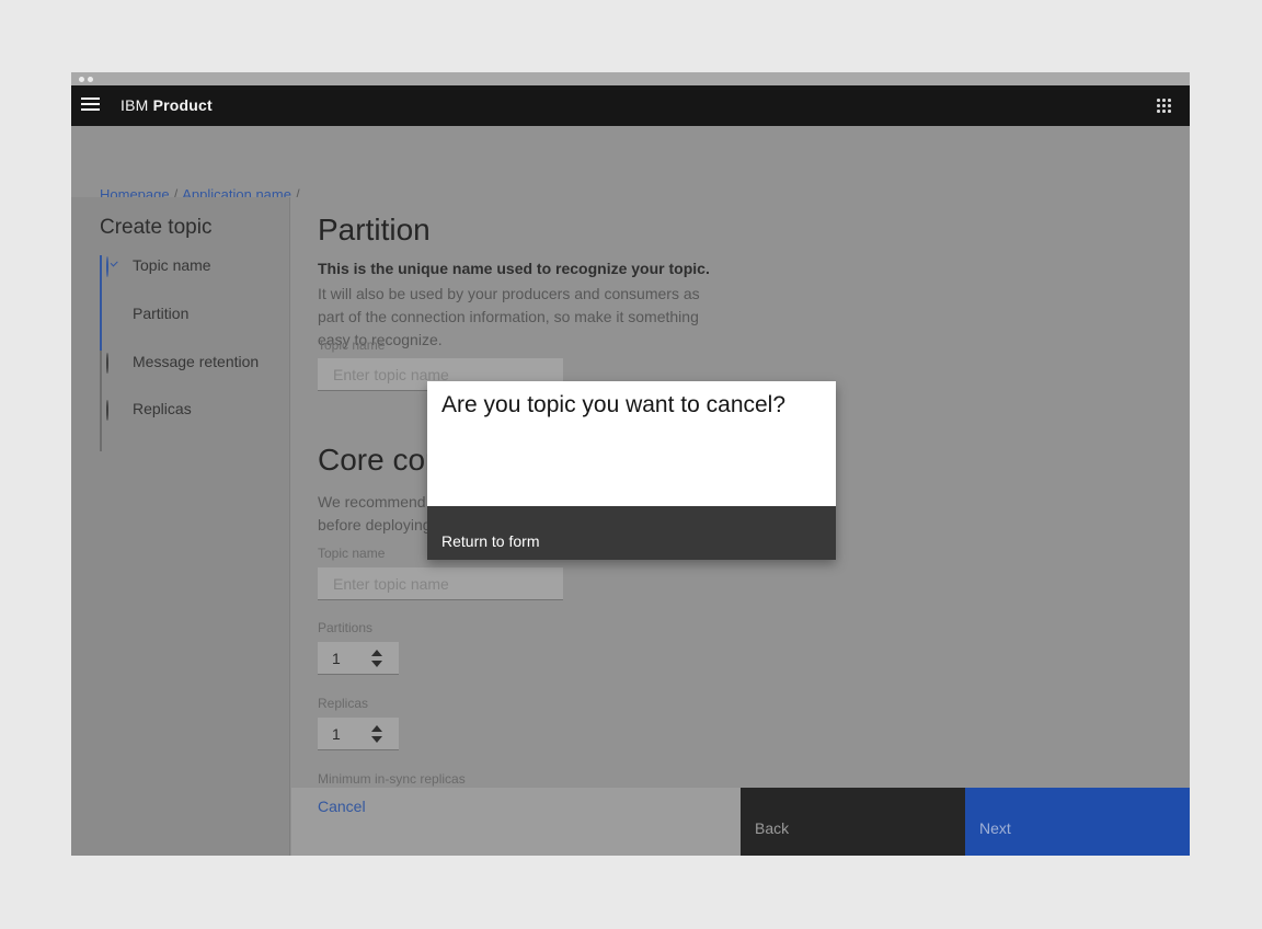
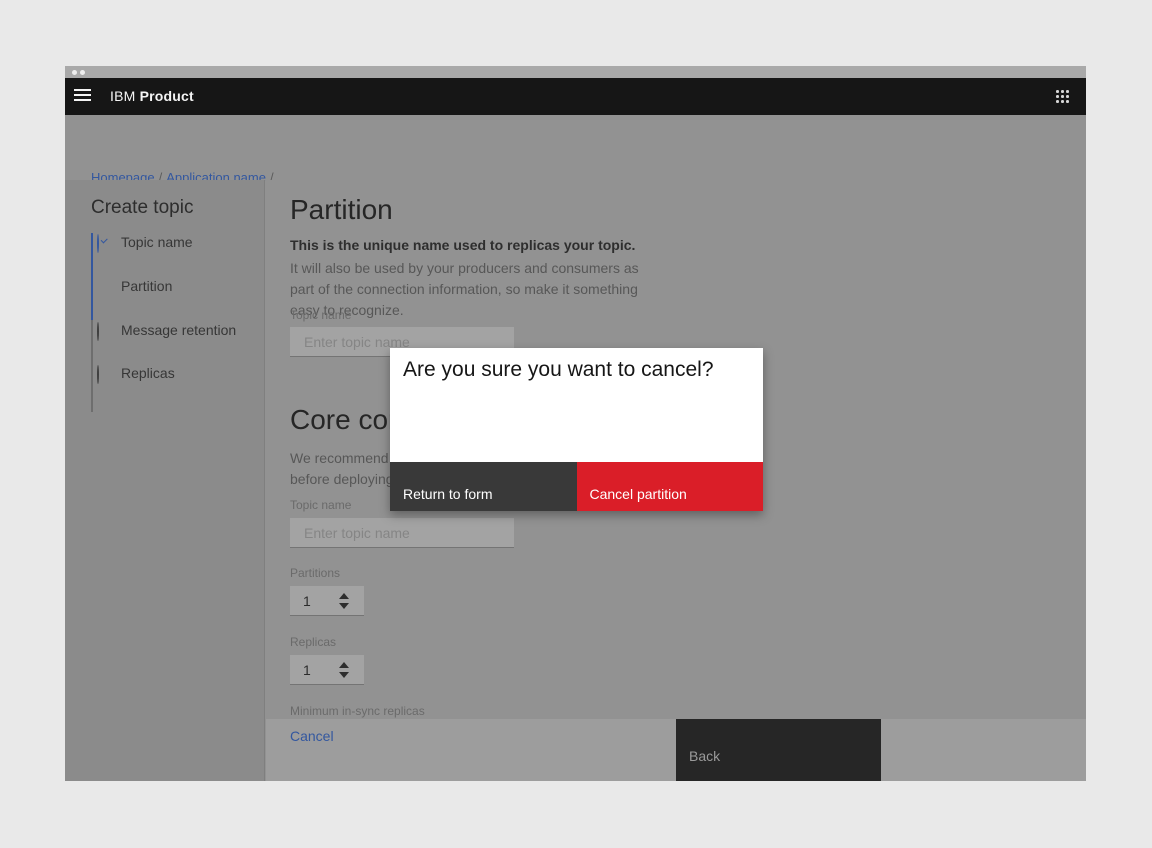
  IBM Product
  Homepage / Application name /
  Create topic
  Topic name
  Partition
  Message retention
  Replicas
  Partition
- This is the unique name used to recognize your topic.
+ This is the unique name used to replicas your topic.
  It will also be used by your producers and consumers as part of the connection information, so make it something easy to recognize.
  Topic name
  Enter topic name
  We recommend
  before deployin
  Topic name
  Enter topic name
  Partitions
  1
  Replicas
  1
  Minimum in-sync replicas
  Cancel
  Back
- Next
- Are you topic you want to cancel?
+ Are you sure you want to cancel?
  Return to form
+ Cancel partition
